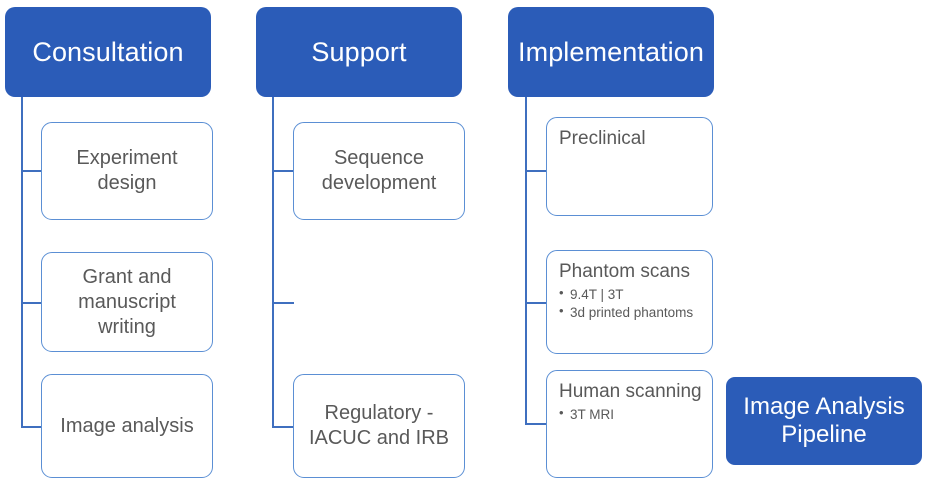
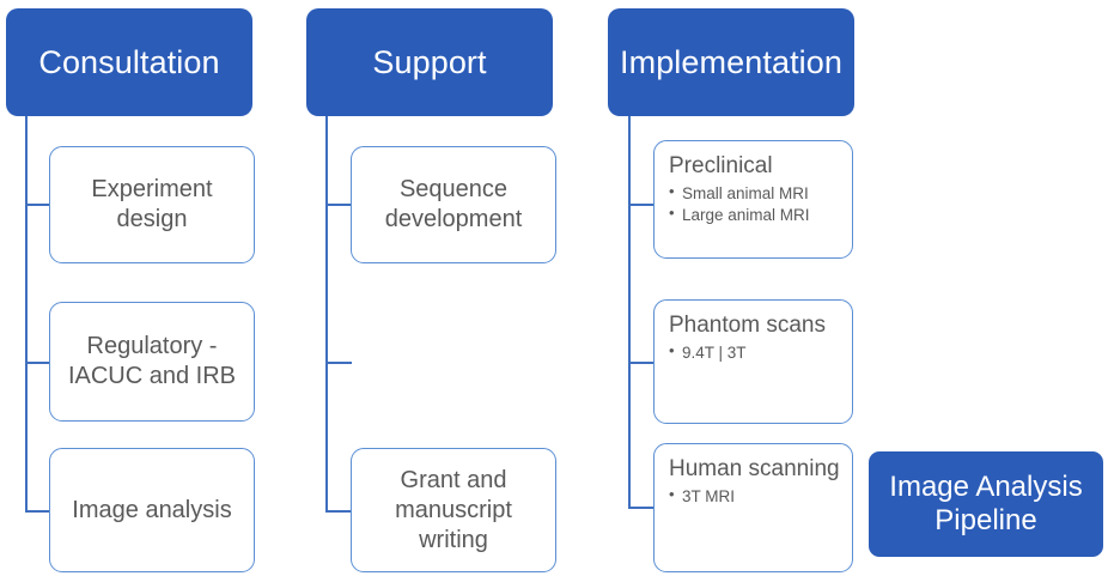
  Consultation
  Experiment design
- Grant and manuscript writing
+ Regulatory - IACUC and IRB
  Image analysis
  Support
  Sequence development
- Regulatory - IACUC and IRB
+ Grant and manuscript writing
  Implementation
  Preclinical
+ Small animal MRI
+ Large animal MRI
  Phantom scans
  9.4T | 3T
- 3d printed phantoms
  Human scanning
  3T MRI
  Image Analysis Pipeline
